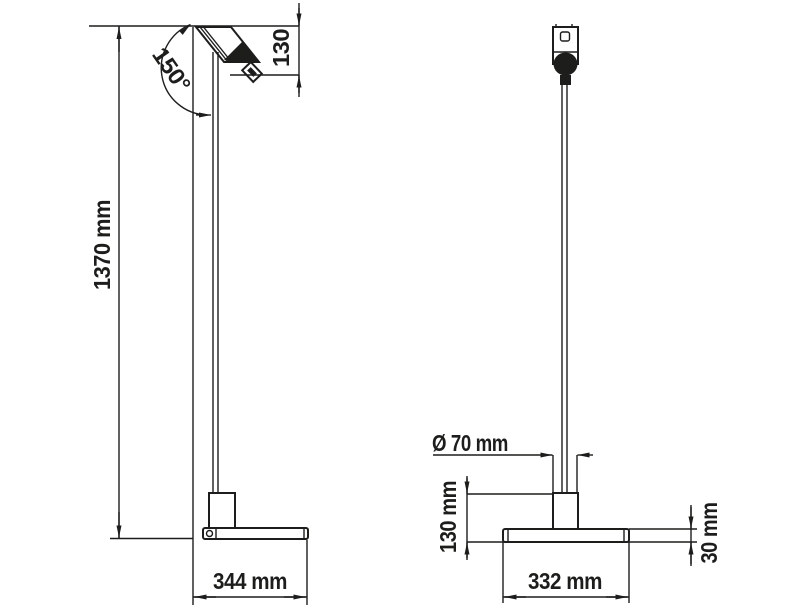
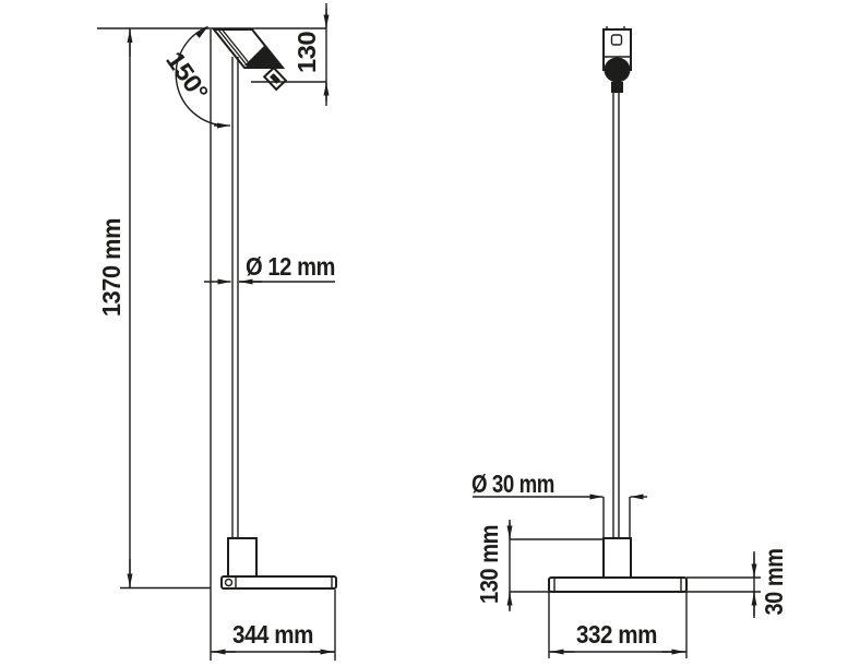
+ Ø 12 mm
  344 mm
- Ø 70 mm
+ Ø 30 mm
  332 mm
